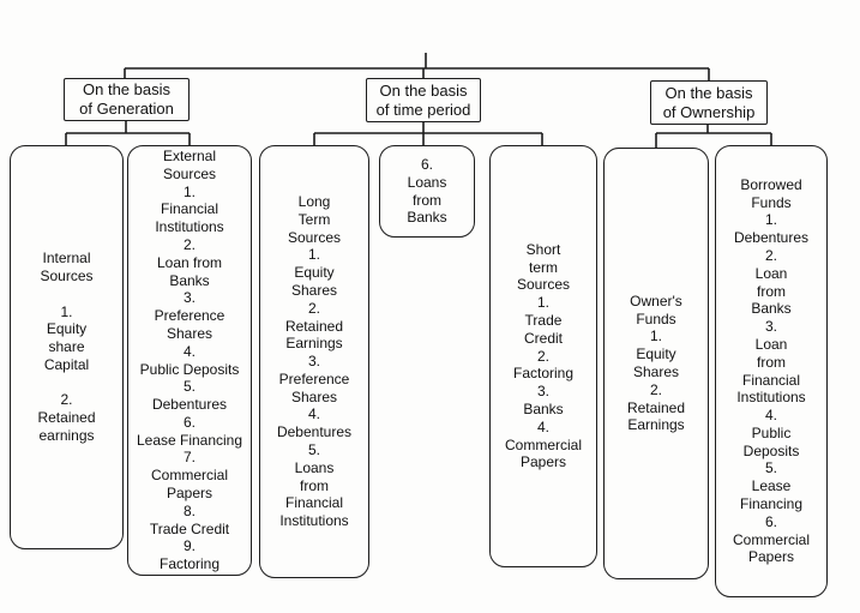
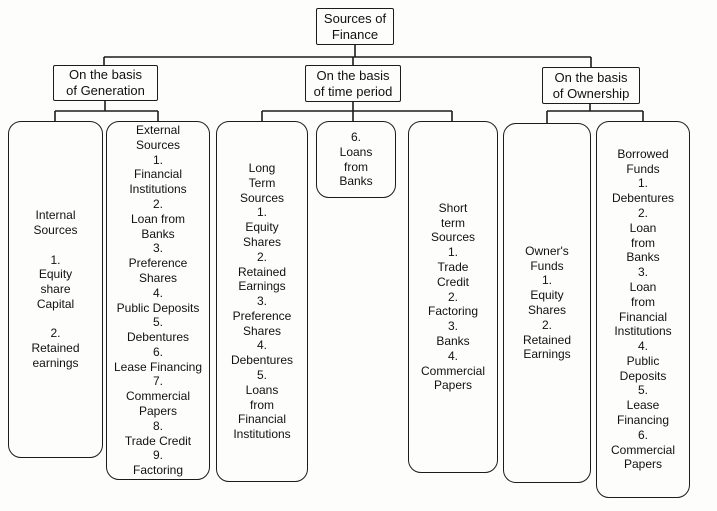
+ Sources of
+ Finance
  On the basis
  of Generation
  On the basis
  of time period
  On the basis
  of Ownership
  Internal
  Sources
  1.
  Equity
  share
  Capital
  2.
  Retained
  earnings
  External
  Sources
  1.
  Financial
  Institutions
  2.
  Loan from
  Banks
  3.
  Preference
  Shares
  4.
  Public Deposits
  5.
  Debentures
  6.
  Lease Financing
  7.
  Commercial
  Papers
  8.
  Trade Credit
  9.
  Factoring
  Long
  Term
  Sources
  1.
  Equity
  Shares
  2.
  Retained
  Earnings
  3.
  Preference
  Shares
  4.
  Debentures
  5.
  Loans
  from
  Financial
  Institutions
  6.
  Loans
  from
  Banks
  Short
  term
  Sources
  1.
  Trade
  Credit
  2.
  Factoring
  3.
  Banks
  4.
  Commercial
  Papers
  Owner's
  Funds
  1.
  Equity
  Shares
  2.
  Retained
  Earnings
  Borrowed
  Funds
  1.
  Debentures
  2.
  Loan
  from
  Banks
  3.
  Loan
  from
  Financial
  Institutions
  4.
  Public
  Deposits
  5.
  Lease
  Financing
  6.
  Commercial
  Papers
